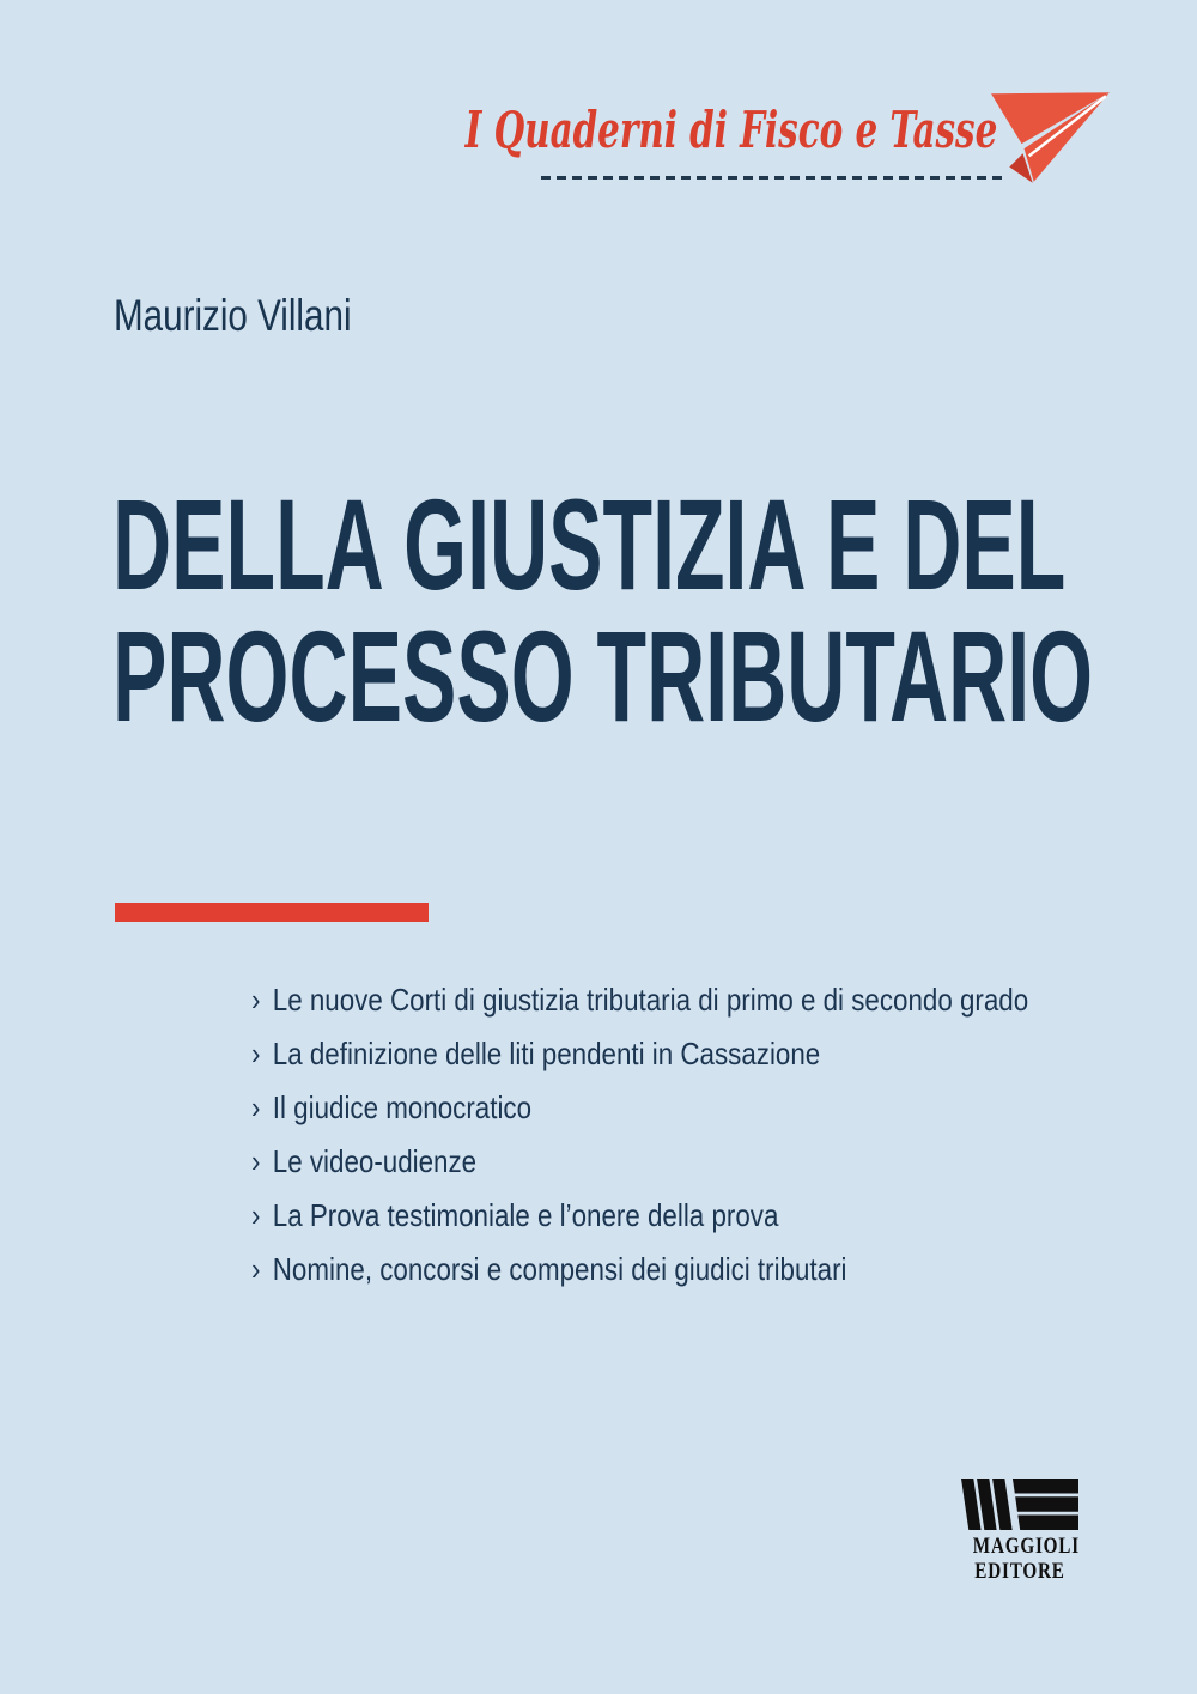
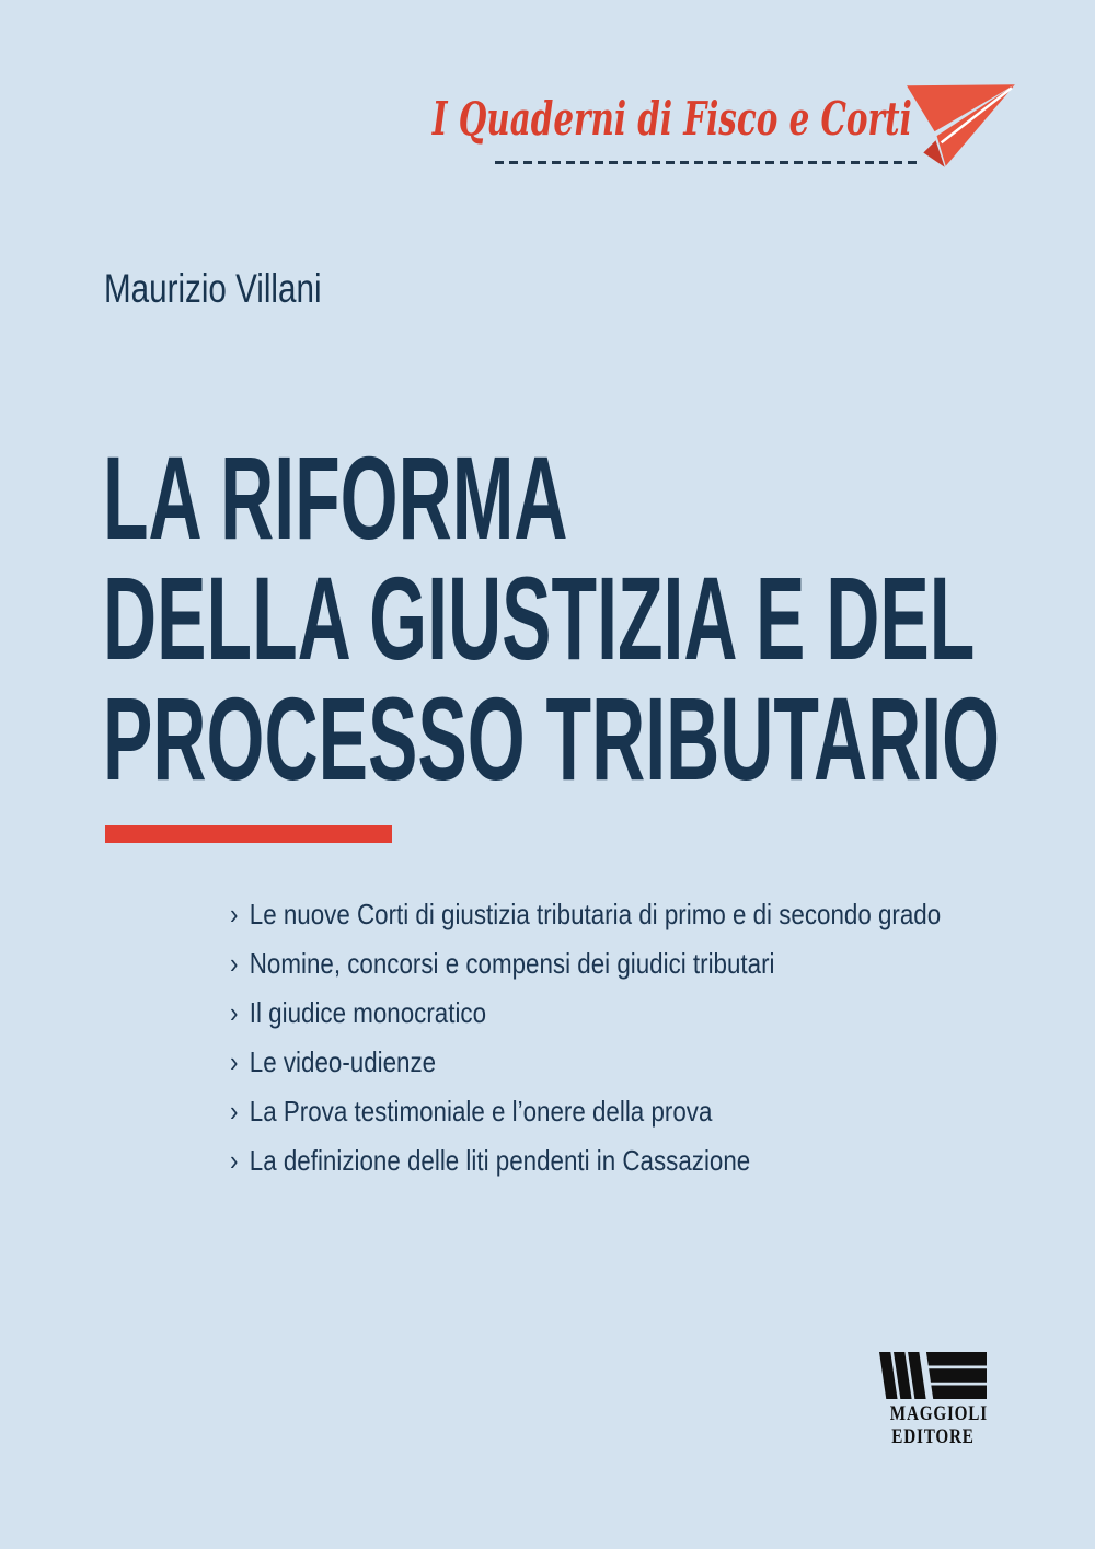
- I Quaderni di Fisco e Tasse
+ I Quaderni di Fisco e Corti
  Maurizio Villani
+ LA RIFORMA
  DELLA GIUSTIZIA E DEL
  PROCESSO TRIBUTARIO
  ›
  Le nuove Corti di giustizia tributaria di primo e di secondo grado
  ›
- La definizione delle liti pendenti in Cassazione
+ Nomine, concorsi e compensi dei giudici tributari
  ›
  Il giudice monocratico
  ›
  Le video-udienze
  ›
  La Prova testimoniale e l’onere della prova
  ›
- Nomine, concorsi e compensi dei giudici tributari
+ La definizione delle liti pendenti in Cassazione
  MAGGIOLI
  EDITORE
